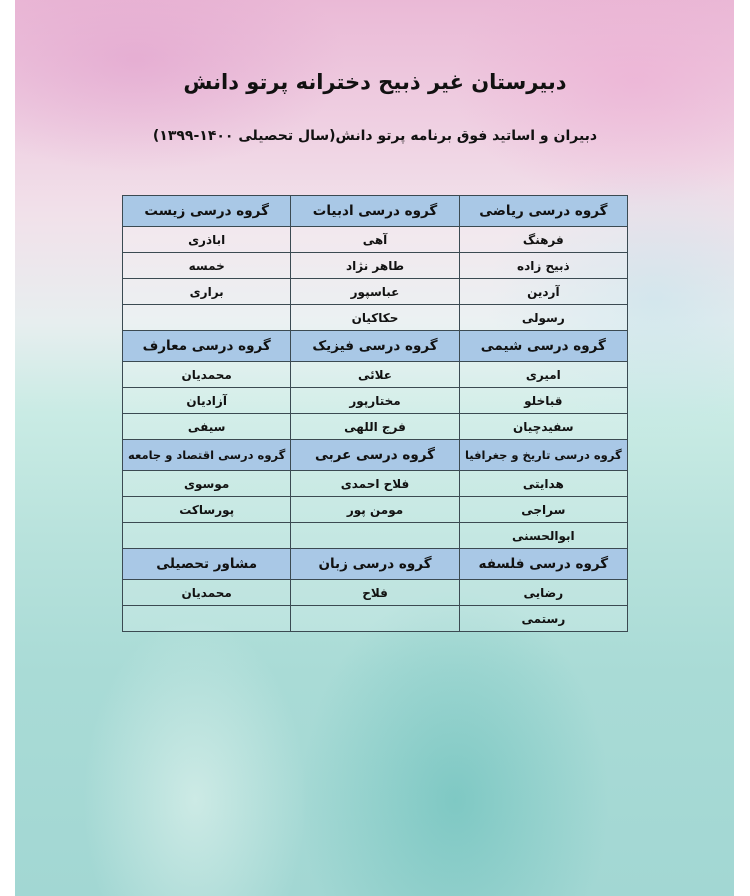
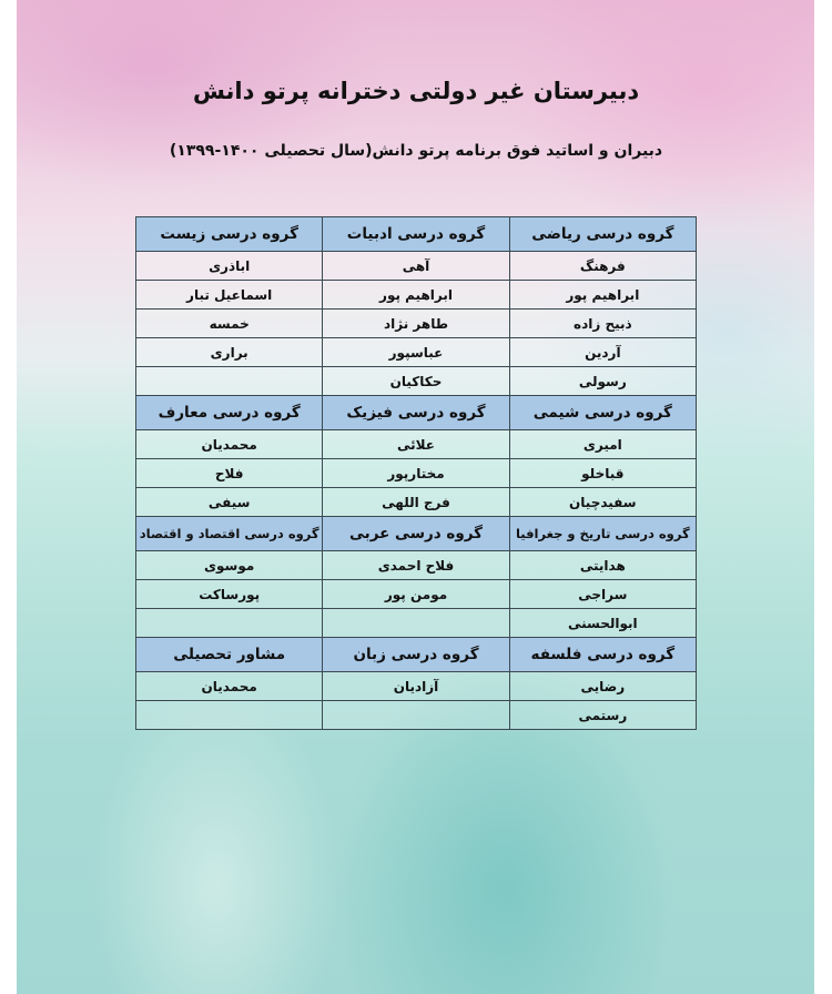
- دبیرستان غیر ذبیح دخترانه پرتو دانش
+ دبیرستان غیر دولتی دخترانه پرتو دانش
  دبیران و اساتید فوق برنامه پرتو دانش(سال تحصیلی ۱۴۰۰-۱۳۹۹)
  گروه درسی ریاضی	گروه درسی ادبیات	گروه درسی زیست
  فرهنگ	آهی	اباذری
+ ابراهیم پور	ابراهیم پور	اسماعیل تبار
  ذبیح زاده	طاهر نژاد	خمسه
  آردین	عباسپور	براری
  رسولی	حکاکیان
  گروه درسی شیمی	گروه درسی فیزیک	گروه درسی معارف
  امیری	علائی	محمدیان
- قباخلو	مختارپور	آزادیان
+ قباخلو	مختارپور	فلاح
  سفیدچیان	فرج اللهی	سیفی
- گروه درسی تاریخ و جغرافیا	گروه درسی عربی	گروه درسی اقتصاد و جامعه
+ گروه درسی تاریخ و جغرافیا	گروه درسی عربی	گروه درسی اقتصاد و اقتصاد
  هدایتی	فلاح احمدی	موسوی
  سراجی	مومن پور	پورساکت
  ابوالحسنی
  گروه درسی فلسفه	گروه درسی زبان	مشاور تحصیلی
- رضایی	فلاح	محمدیان
+ رضایی	آزادیان	محمدیان
  رستمی
